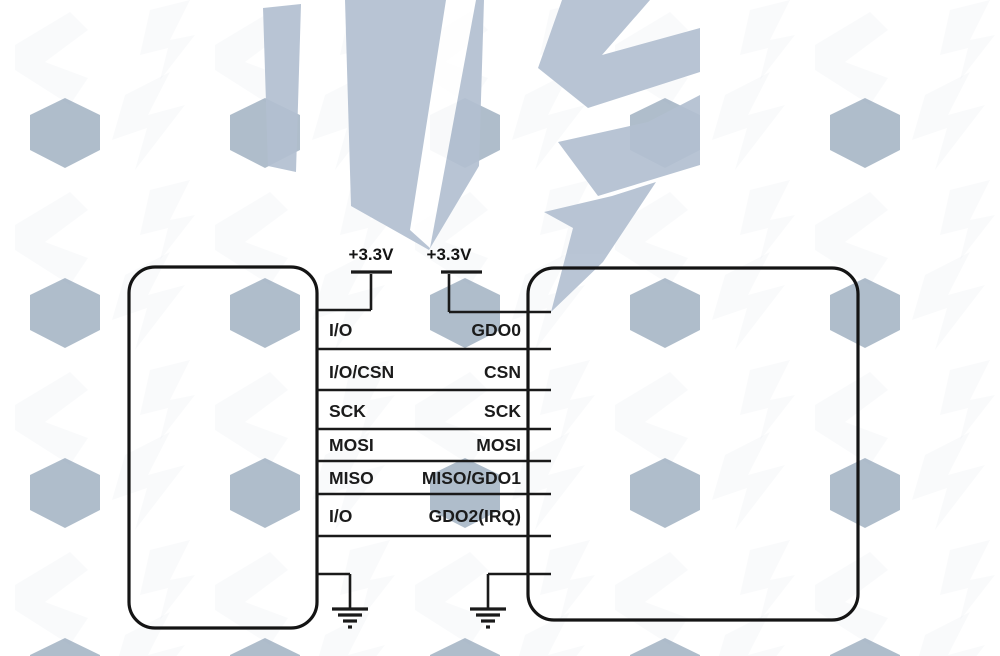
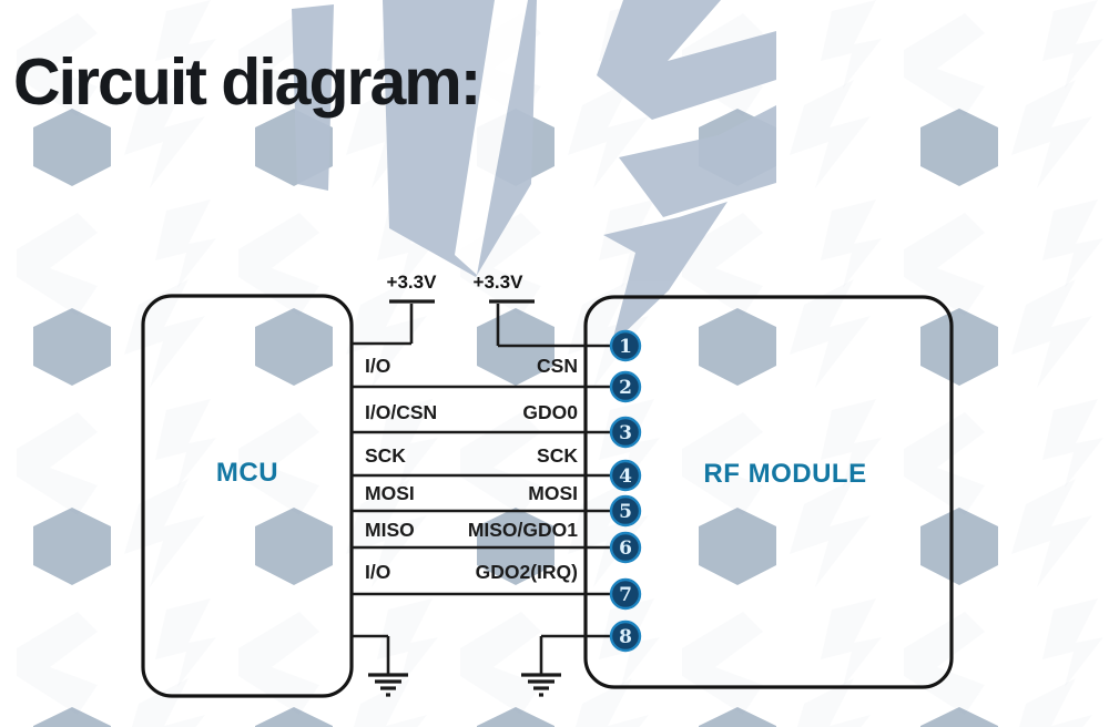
+ 1
+ 2
+ 3
+ 4
+ 5
+ 6
+ 7
+ 8
+ Circuit diagram:
  +3.3V
  +3.3V
+ MCU
+ RF MODULE
  I/O
- GDO0
+ CSN
  I/O/CSN
- CSN
+ GDO0
  SCK
  SCK
  MOSI
  MOSI
  MISO
  MISO/GDO1
  I/O
  GDO2(IRQ)
